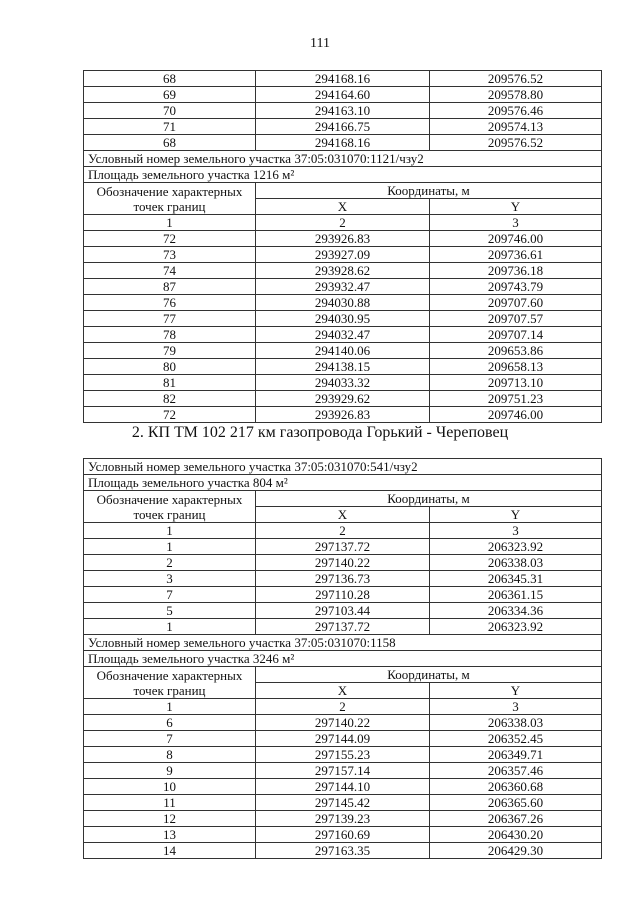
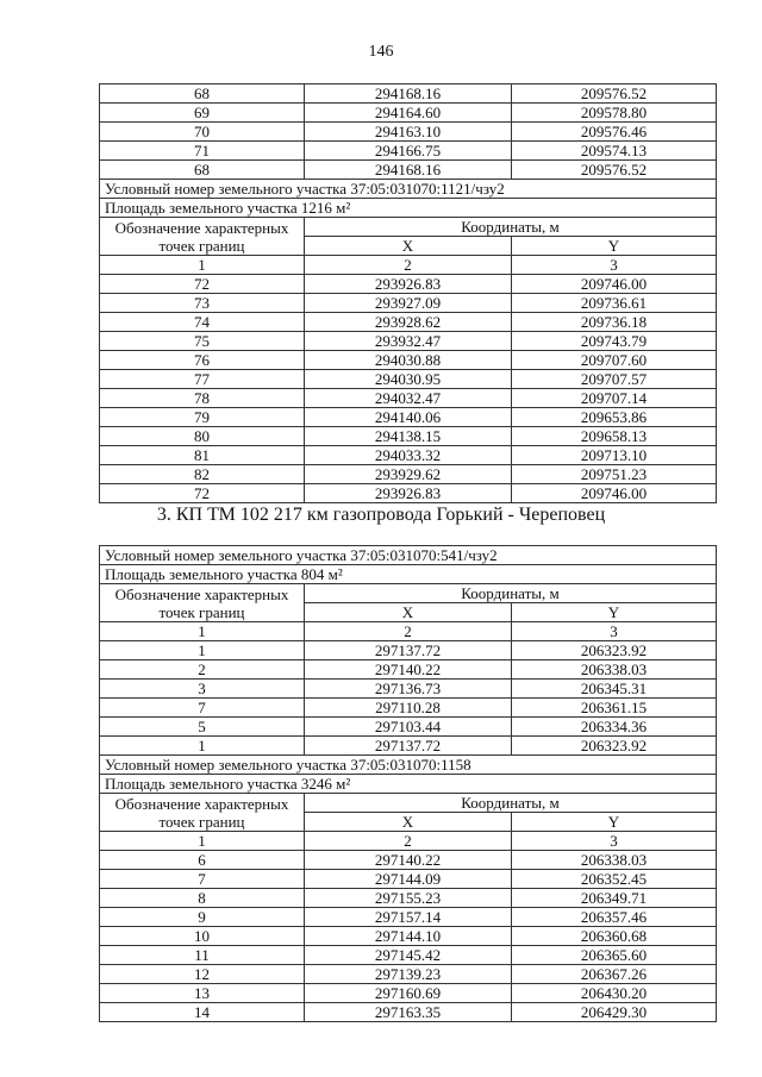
- 111
+ 146
  68	294168.16	209576.52
  69	294164.60	209578.80
  70	294163.10	209576.46
  71	294166.75	209574.13
  68	294168.16	209576.52
  Условный номер земельного участка 37:05:031070:1121/чзу2
  Площадь земельного участка 1216 м²
  Обозначение характерных точек границ	Координаты, м
  X	Y
  1	2	3
  72	293926.83	209746.00
  73	293927.09	209736.61
  74	293928.62	209736.18
- 87	293932.47	209743.79
+ 75	293932.47	209743.79
  76	294030.88	209707.60
  77	294030.95	209707.57
  78	294032.47	209707.14
  79	294140.06	209653.86
  80	294138.15	209658.13
  81	294033.32	209713.10
  82	293929.62	209751.23
  72	293926.83	209746.00
- 2. КП ТМ 102 217 км газопровода Горький - Череповец
+ 3. КП ТМ 102 217 км газопровода Горький - Череповец
  Условный номер земельного участка 37:05:031070:541/чзу2
  Площадь земельного участка 804 м²
  Обозначение характерных точек границ	Координаты, м
  X	Y
  1	2	3
  1	297137.72	206323.92
  2	297140.22	206338.03
  3	297136.73	206345.31
  7	297110.28	206361.15
  5	297103.44	206334.36
  1	297137.72	206323.92
  Условный номер земельного участка 37:05:031070:1158
  Площадь земельного участка 3246 м²
  Обозначение характерных точек границ	Координаты, м
  X	Y
  1	2	3
  6	297140.22	206338.03
  7	297144.09	206352.45
  8	297155.23	206349.71
  9	297157.14	206357.46
  10	297144.10	206360.68
  11	297145.42	206365.60
  12	297139.23	206367.26
  13	297160.69	206430.20
  14	297163.35	206429.30
